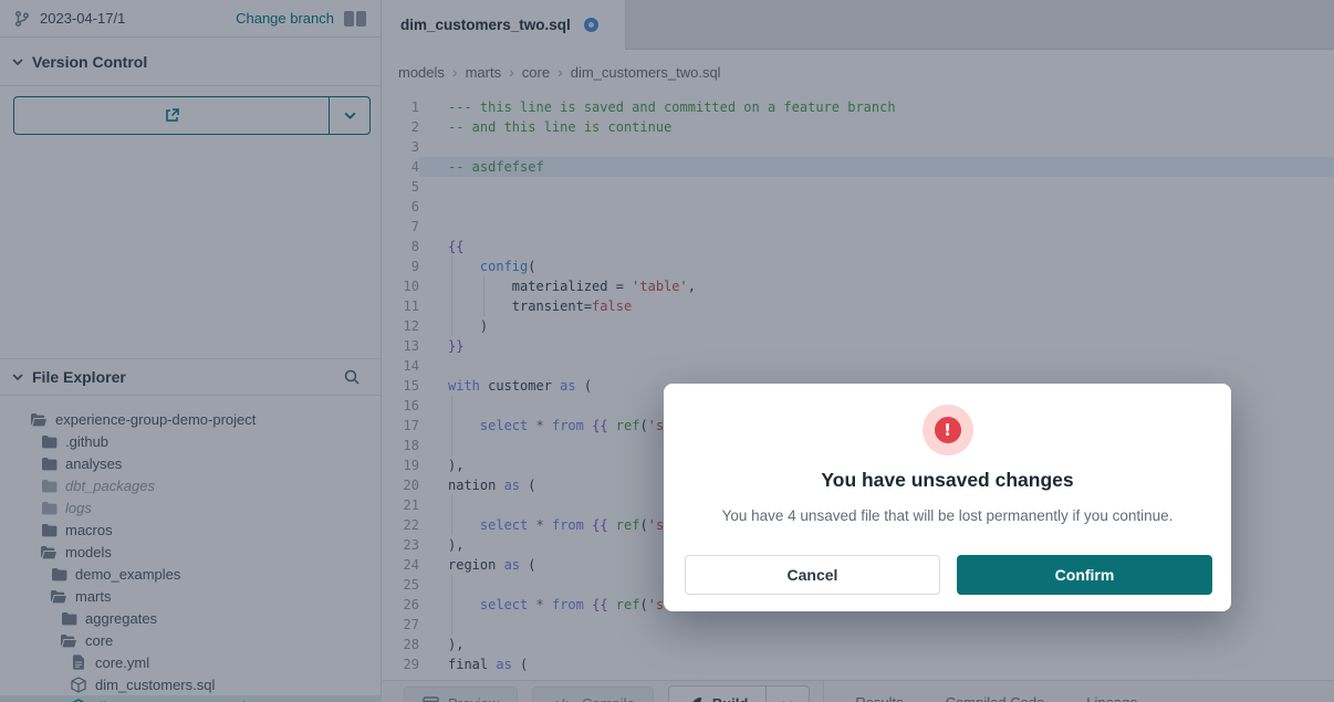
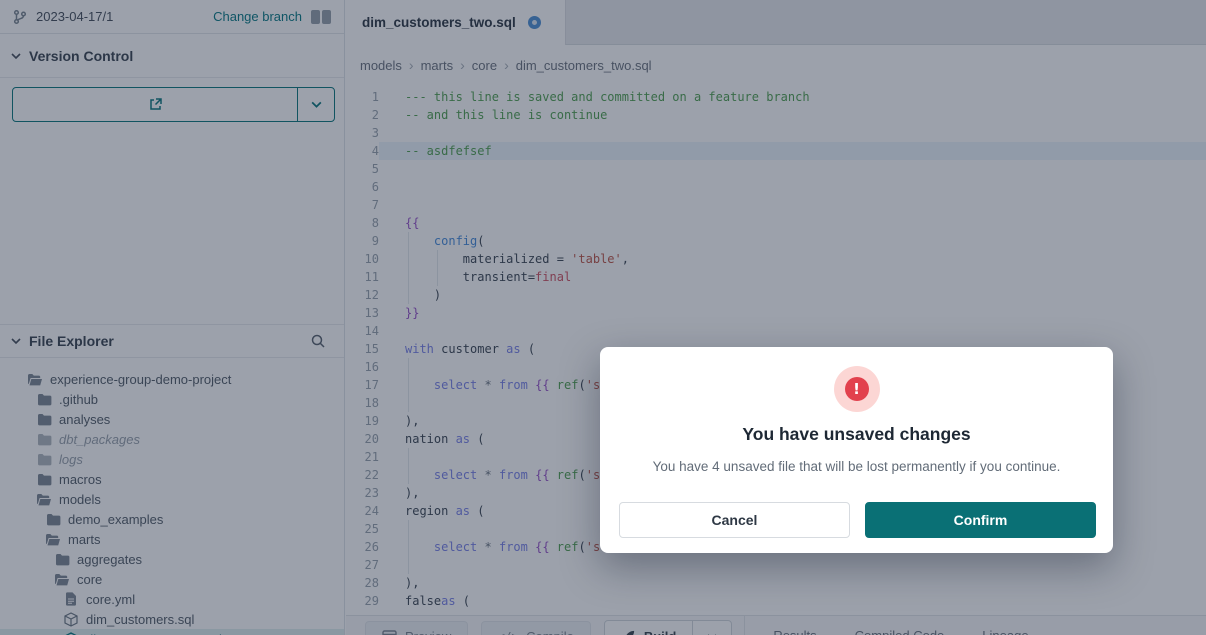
  2023-04-17/1
  Change branch
  Version Control
  File Explorer
  experience-group-demo-project
  .github
  analyses
  dbt_packages
  logs
  macros
  models
  demo_examples
  marts
  aggregates
  core
  core.yml
  dim_customers.sql
  dim_customers_two.sql
  models
  ›
  marts
  ›
  core
  ›
  dim_customers_two.sql
  1
  --- this line is saved and committed on a feature branch
  2
  -- and this line is continue
  3
  4
  -- asdfefsef
  5
  6
  7
  8
  {{
  9
  config(
  10
  materialized = 'table',
  11
- transient=false
+ transient=final
  12
  )
  13
  }}
  14
  15
  with customer as (
  16
  17
  select * from {{ ref('s
  18
  19
  ),
  20
  nation as (
  21
  22
  select * from {{ ref('s
  23
  ),
  24
  region as (
  25
  26
  select * from {{ ref('s
  27
  28
  ),
  29
- final as (
+ falseas (
  !
  You have unsaved changes
  You have 4 unsaved file that will be lost permanently if you continue.
  Cancel
  Confirm
